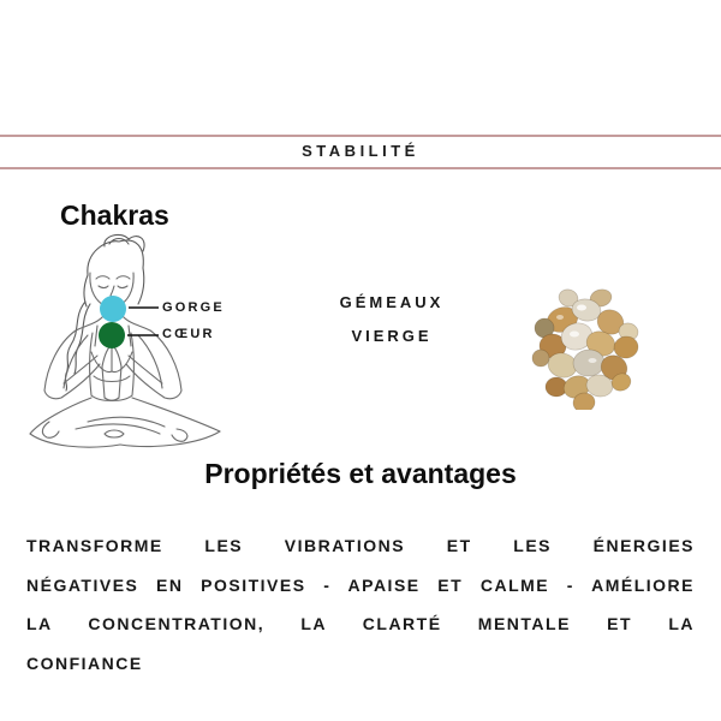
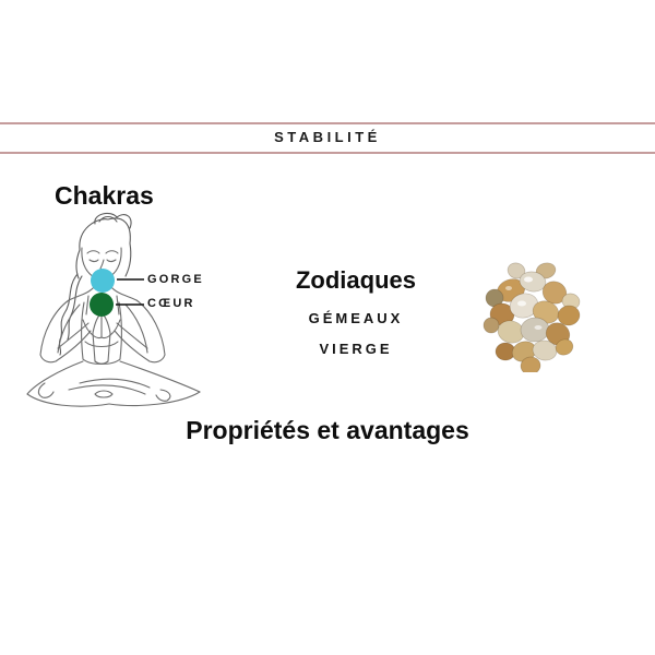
  STABILITÉ
  Chakras
  GORGE
  CŒUR
+ Zodiaques
  GÉMEAUX
  VIERGE
  Propriétés et avantages
- TRANSFORME LES VIBRATIONS ET LES ÉNERGIES
- NÉGATIVES EN POSITIVES - APAISE ET CALME - AMÉLIORE
- LA CONCENTRATION, LA CLARTÉ MENTALE ET LA
- CONFIANCE
